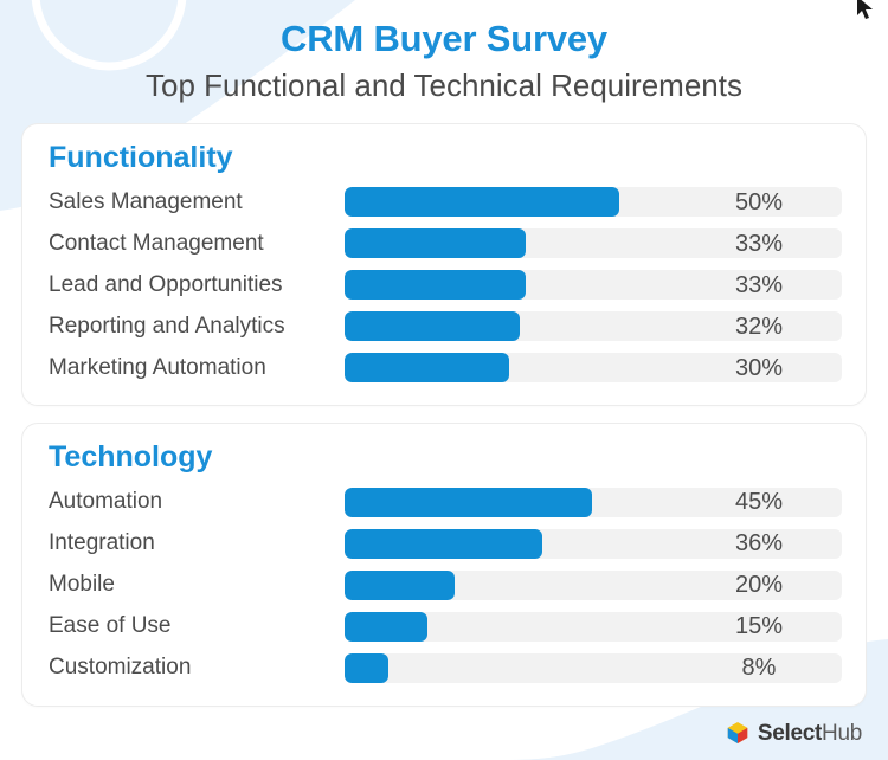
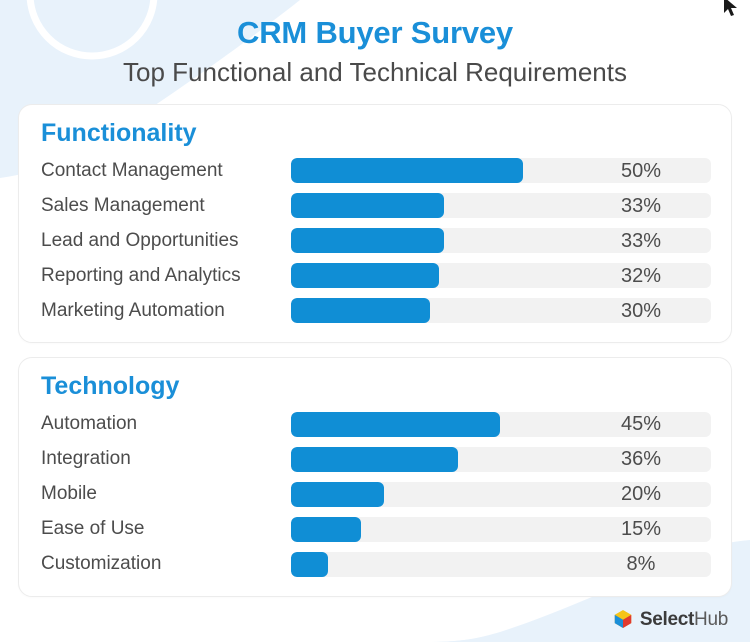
  CRM Buyer Survey
  Top Functional and Technical Requirements
  Functionality
- Sales Management
+ Contact Management
  50%
- Contact Management
+ Sales Management
  33%
  Lead and Opportunities
  33%
  Reporting and Analytics
  32%
  Marketing Automation
  30%
  Technology
  Automation
  45%
  Integration
  36%
  Mobile
  20%
  Ease of Use
  15%
  Customization
  8%
  SelectHub
